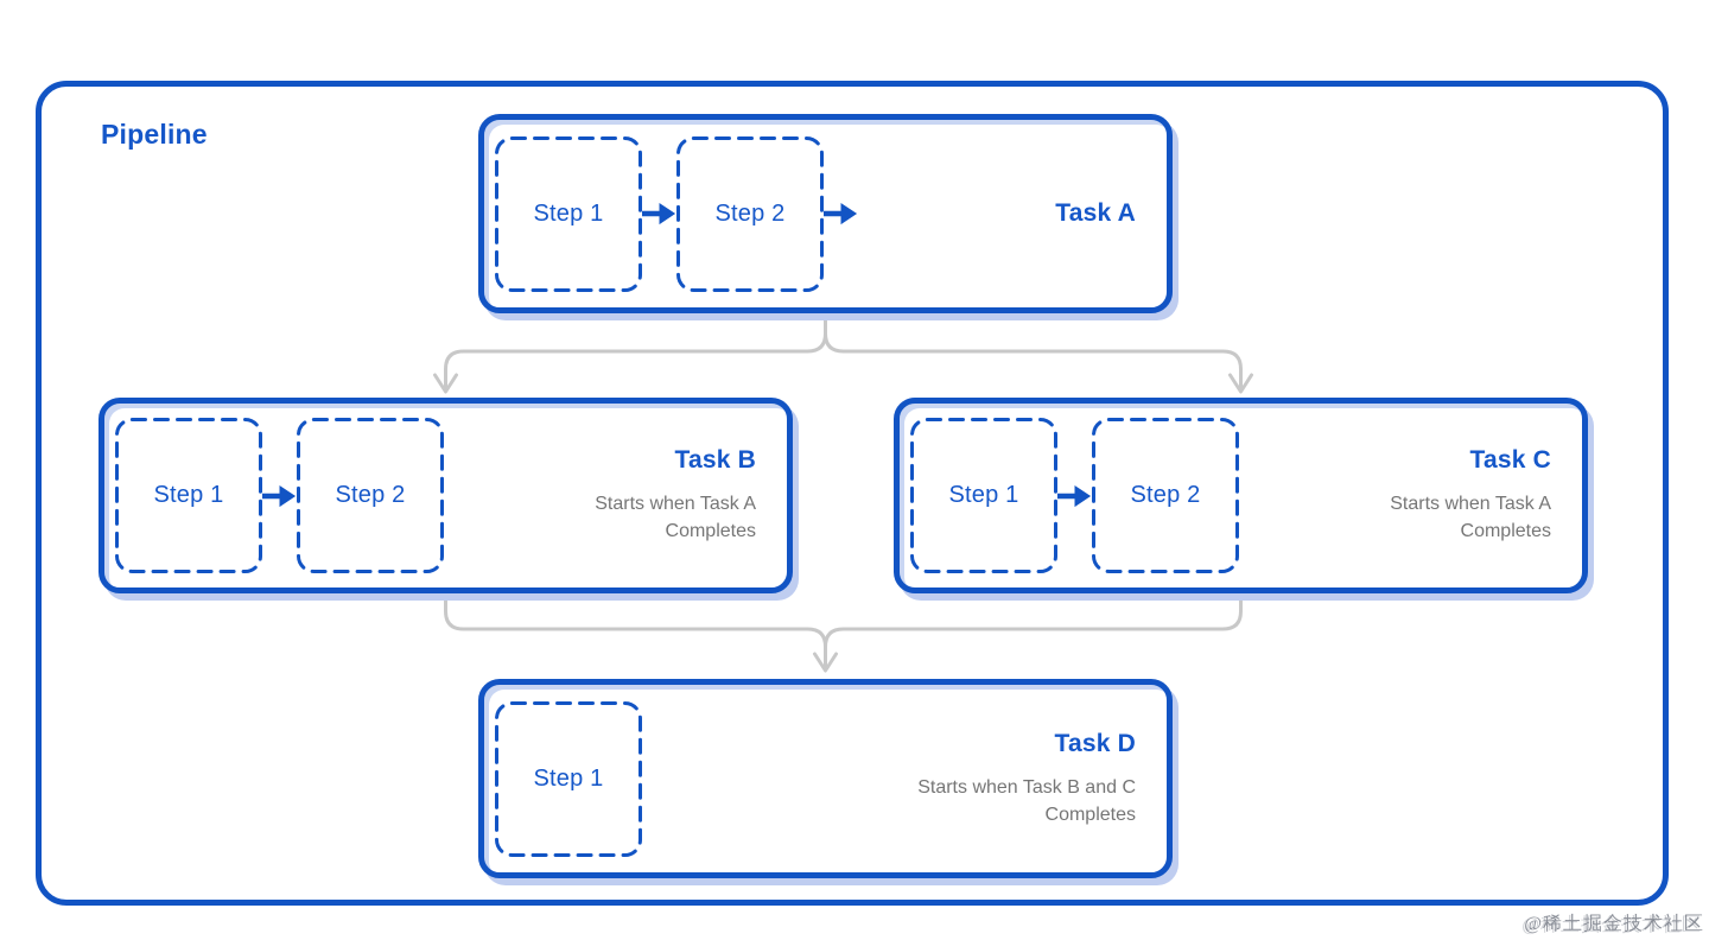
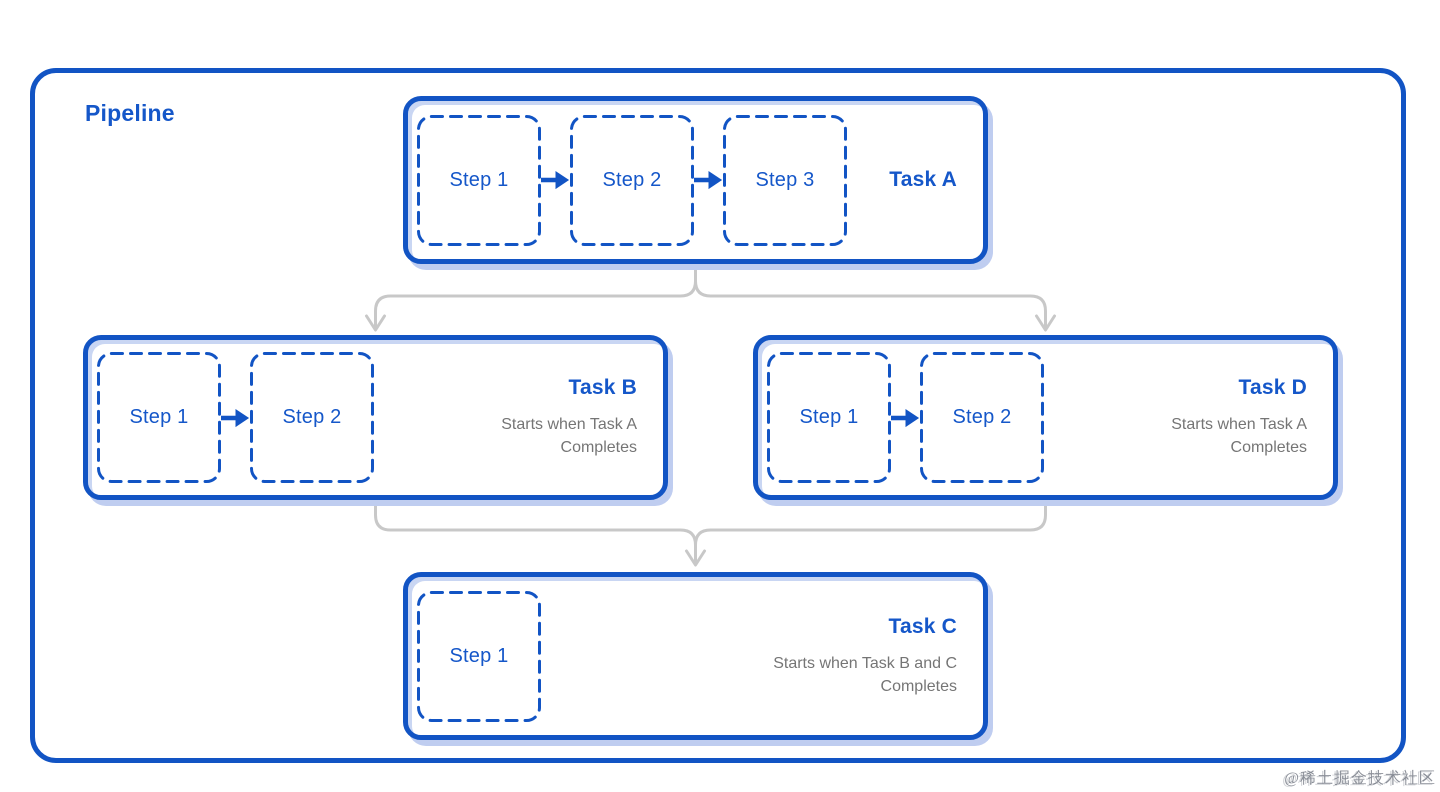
  Pipeline
  Step 1
  Step 2
+ Step 3
  Task A
  Step 1
  Step 2
  Task B
  Starts when Task A Completes
  Step 1
  Step 2
- Task C
+ Task D
  Starts when Task A Completes
  Step 1
- Task D
+ Task C
  Starts when Task B and C Completes
  @稀土掘金技术社区
